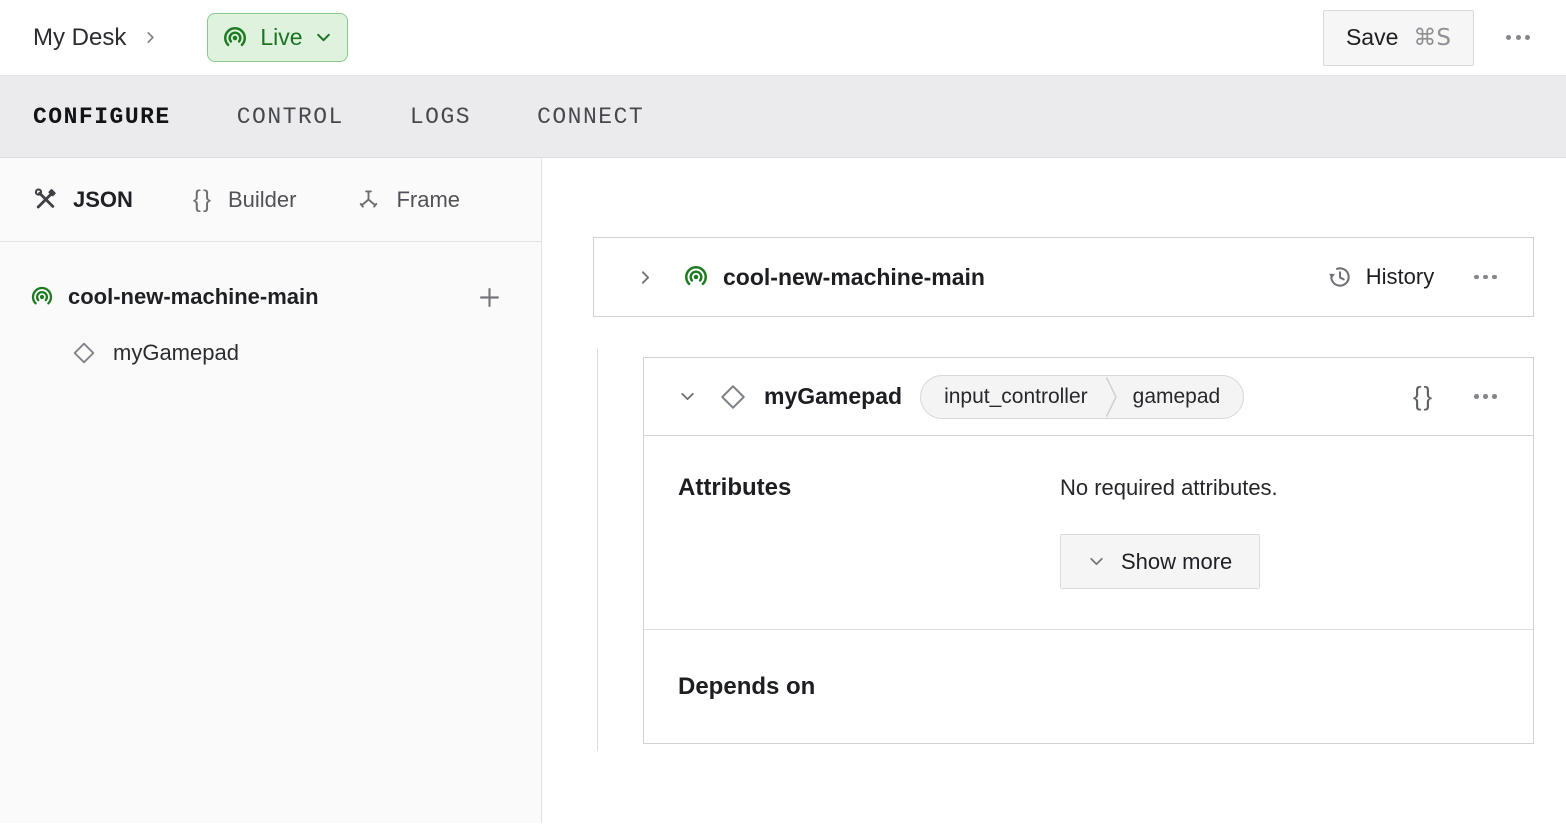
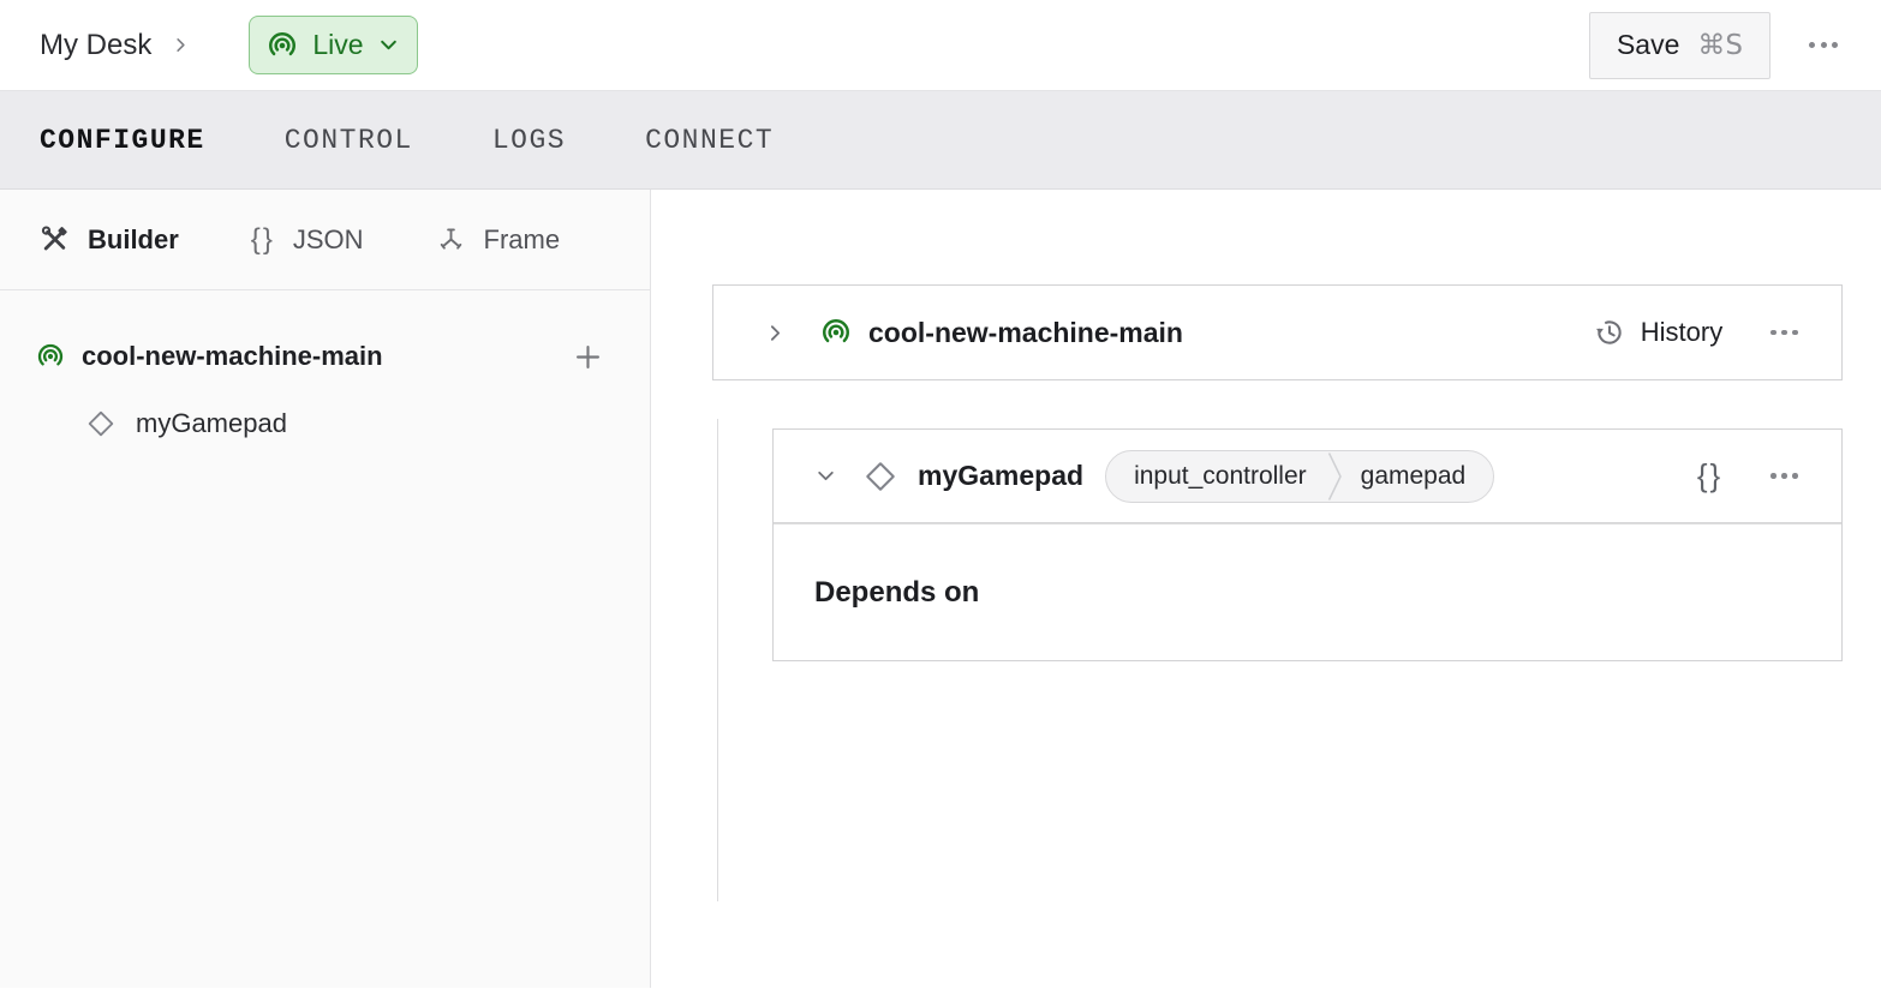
  My Desk
  Live
  Save
  ⌘S
  CONFIGURE
  CONTROL
  LOGS
  CONNECT
- JSON
+ Builder
  {}
- Builder
+ JSON
  Frame
  cool-new-machine-main
  myGamepad
  cool-new-machine-main
  History
  myGamepad
  input_controller
  gamepad
  {}
- Attributes
- No required attributes.
- Show more
  Depends on
